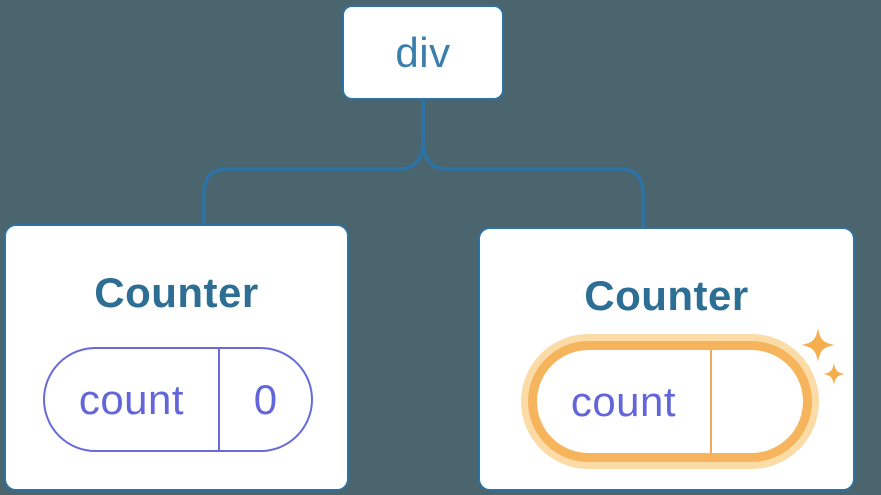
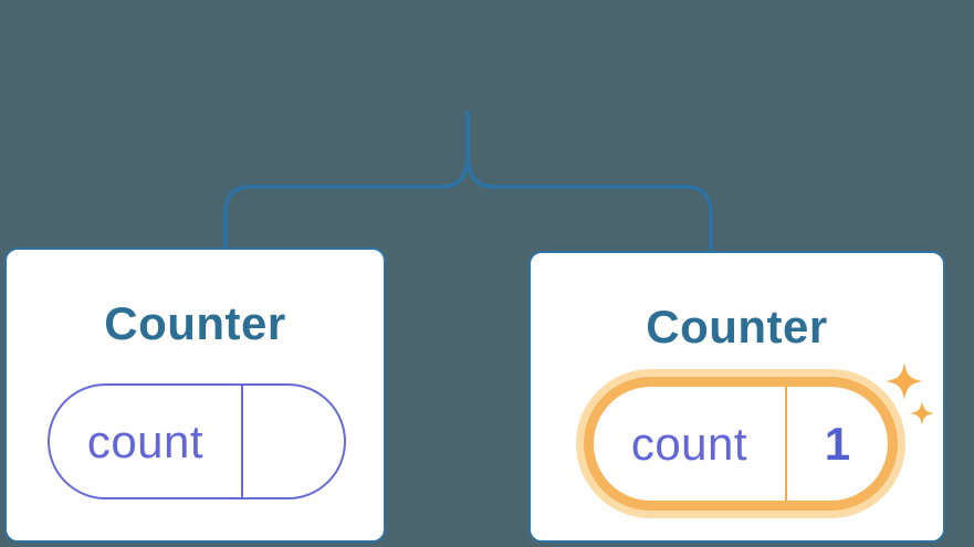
- div
  Counter
  count
- 0
  Counter
  count
+ 1
